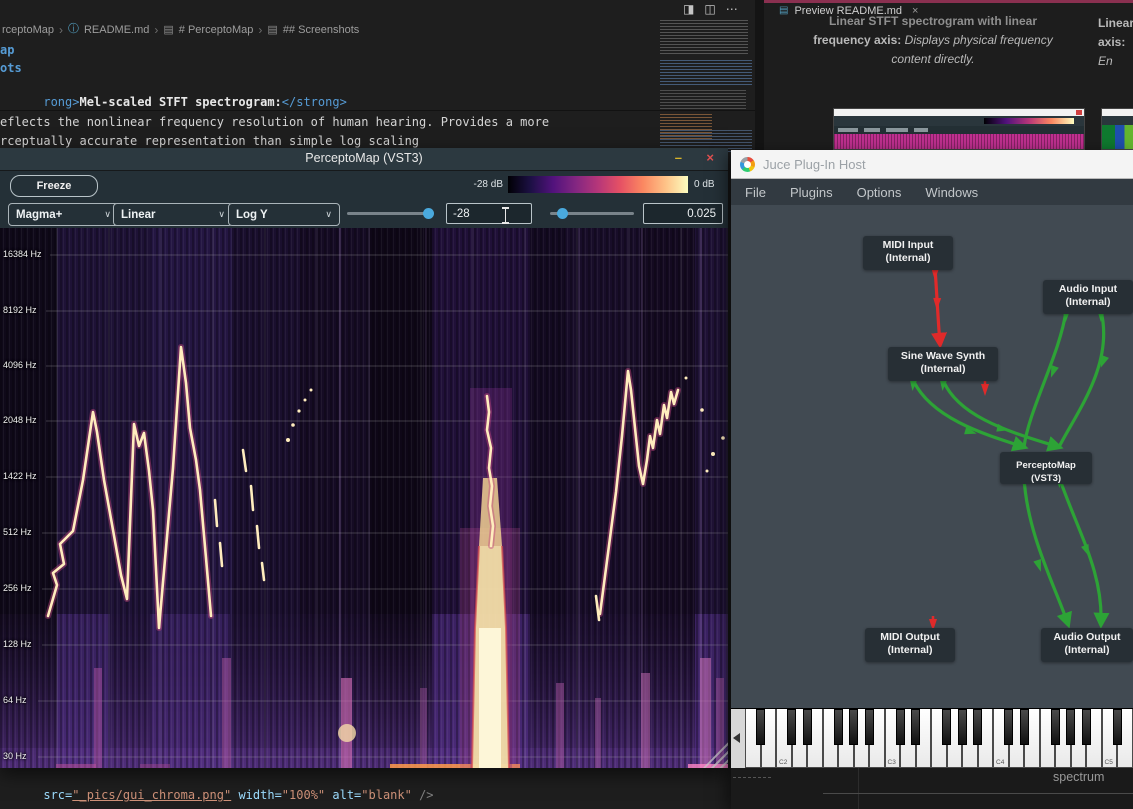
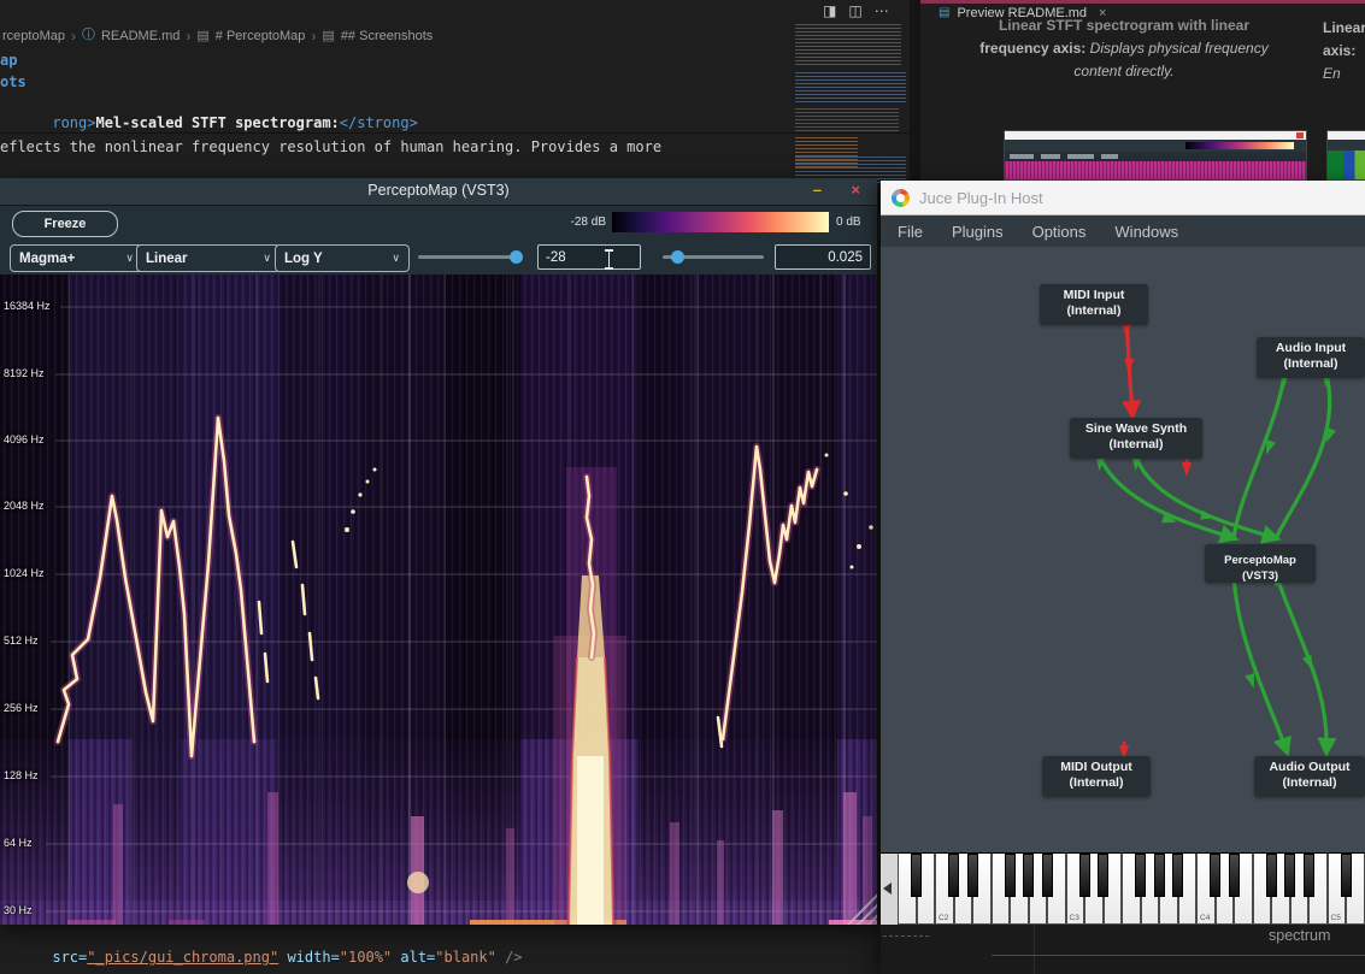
  ◨
  ◫
  ⋯
  rceptoMap
  ›
  ⓘ
  README.md
  ›
  ▤
  # PerceptoMap
  ›
  ▤
  ## Screenshots
  ap
  ots
  rong>Mel-scaled STFT spectrogram:</strong>
  eflects the nonlinear frequency resolution of human hearing. Provides a more
- rceptually accurate representation than simple log scaling
  src="_pics/gui_chroma.png" width="100%" alt="blank" />
  ▤
  Preview README.md
  ×
  Linear STFT spectrogram with linear
  frequency axis: Displays physical frequency
  content directly.
  Linear
  axis:
  En
  PerceptoMap (VST3)
  –
  ×
  Freeze
  -28 dB
  0 dB
  Magma+
  ∨
  Linear
  ∨
  Log Y
  ∨
  -28
  0.025
  16384 Hz
  8192 Hz
  4096 Hz
  2048 Hz
- 1422 Hz
+ 1024 Hz
  512 Hz
  256 Hz
  128 Hz
  64 Hz
  30 Hz
  Juce Plug-In Host
  File
  Plugins
  Options
  Windows
  MIDI Input
  (Internal)
  Audio Input
  (Internal)
  Sine Wave Synth
  (Internal)
  PerceptoMap (VST3)
  MIDI Output
  (Internal)
  Audio Output
  (Internal)
  spectrum
